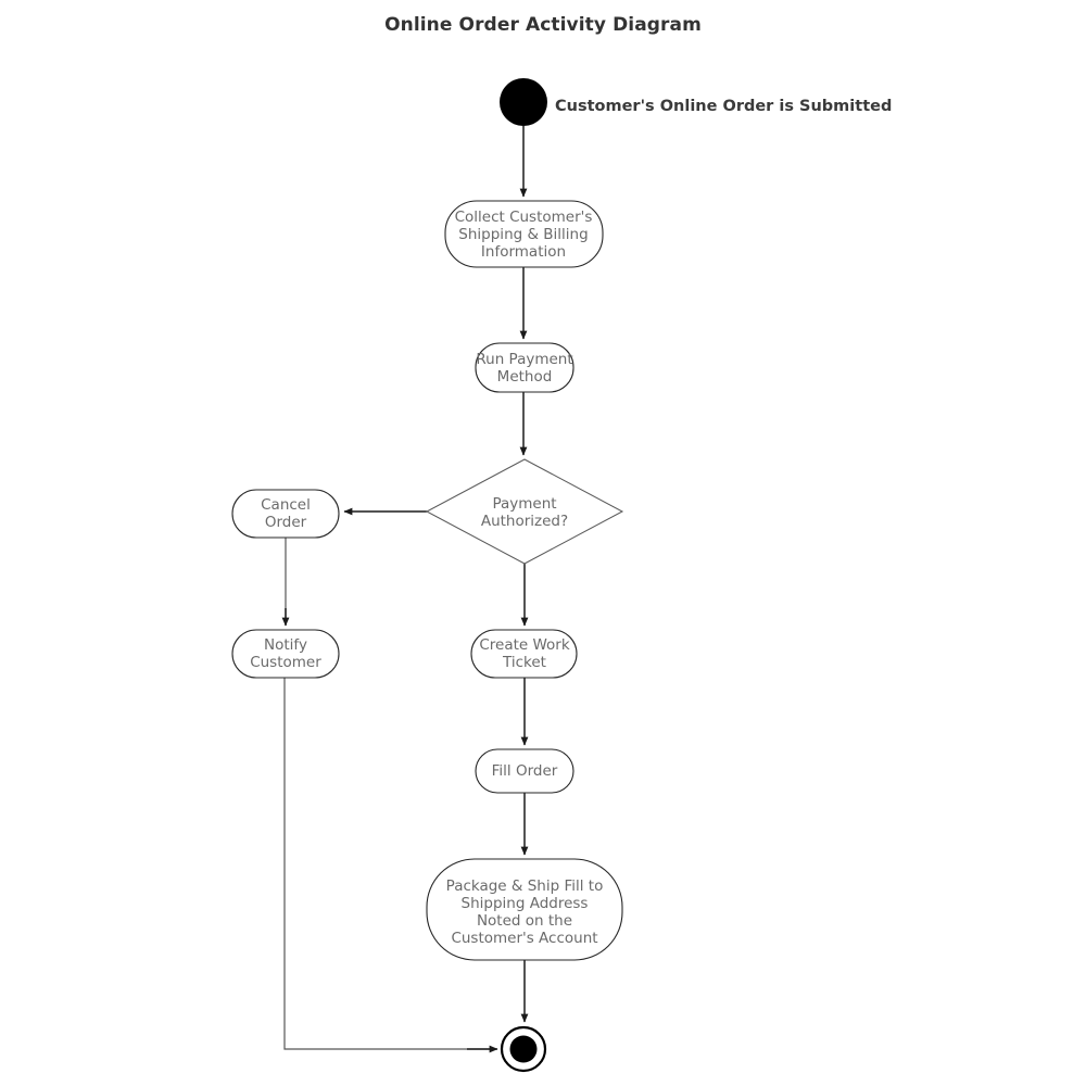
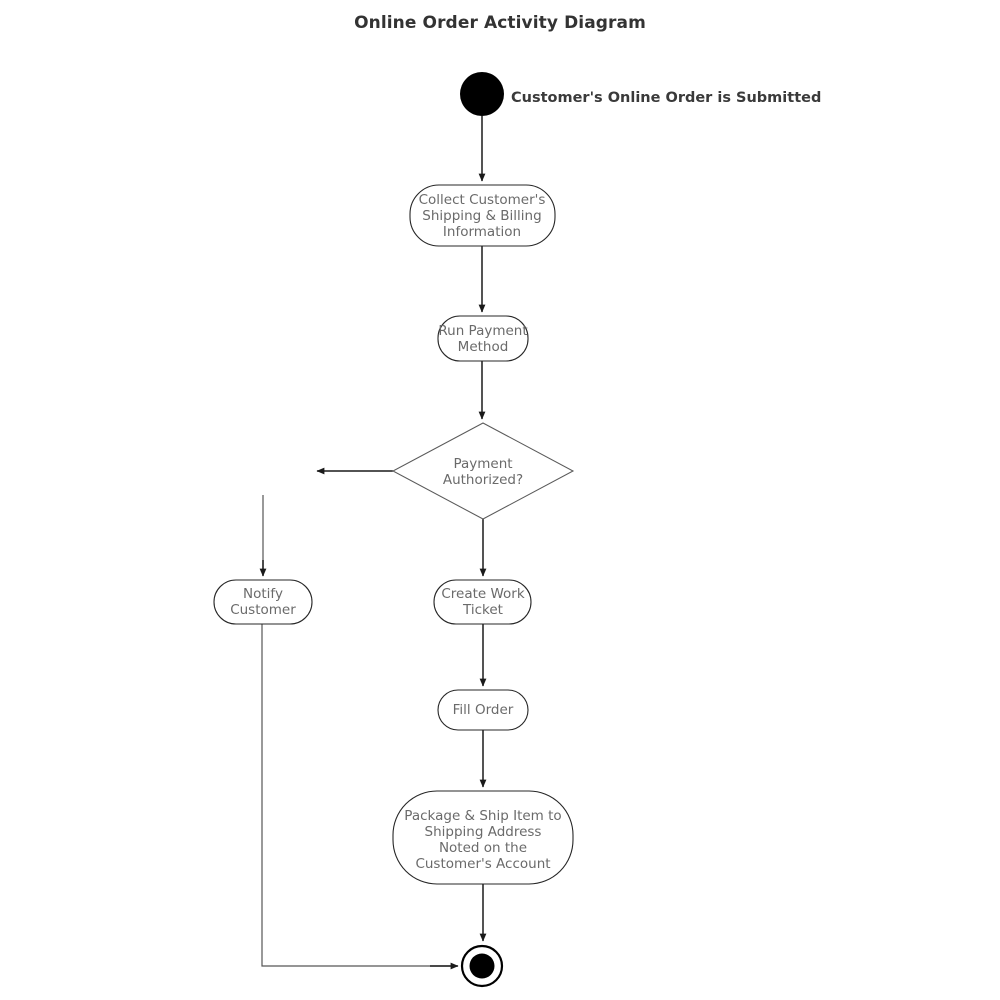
  Online Order Activity Diagram
  Customer's Online Order is Submitted
  Collect Customer's
  Shipping & Billing
  Information
  Run Payment
  Method
  Payment
  Authorized?
- Cancel
- Order
  Notify
  Customer
  Create Work
  Ticket
  Fill Order
- Package & Ship Fill to
+ Package & Ship Item to
  Shipping Address
  Noted on the
  Customer's Account
